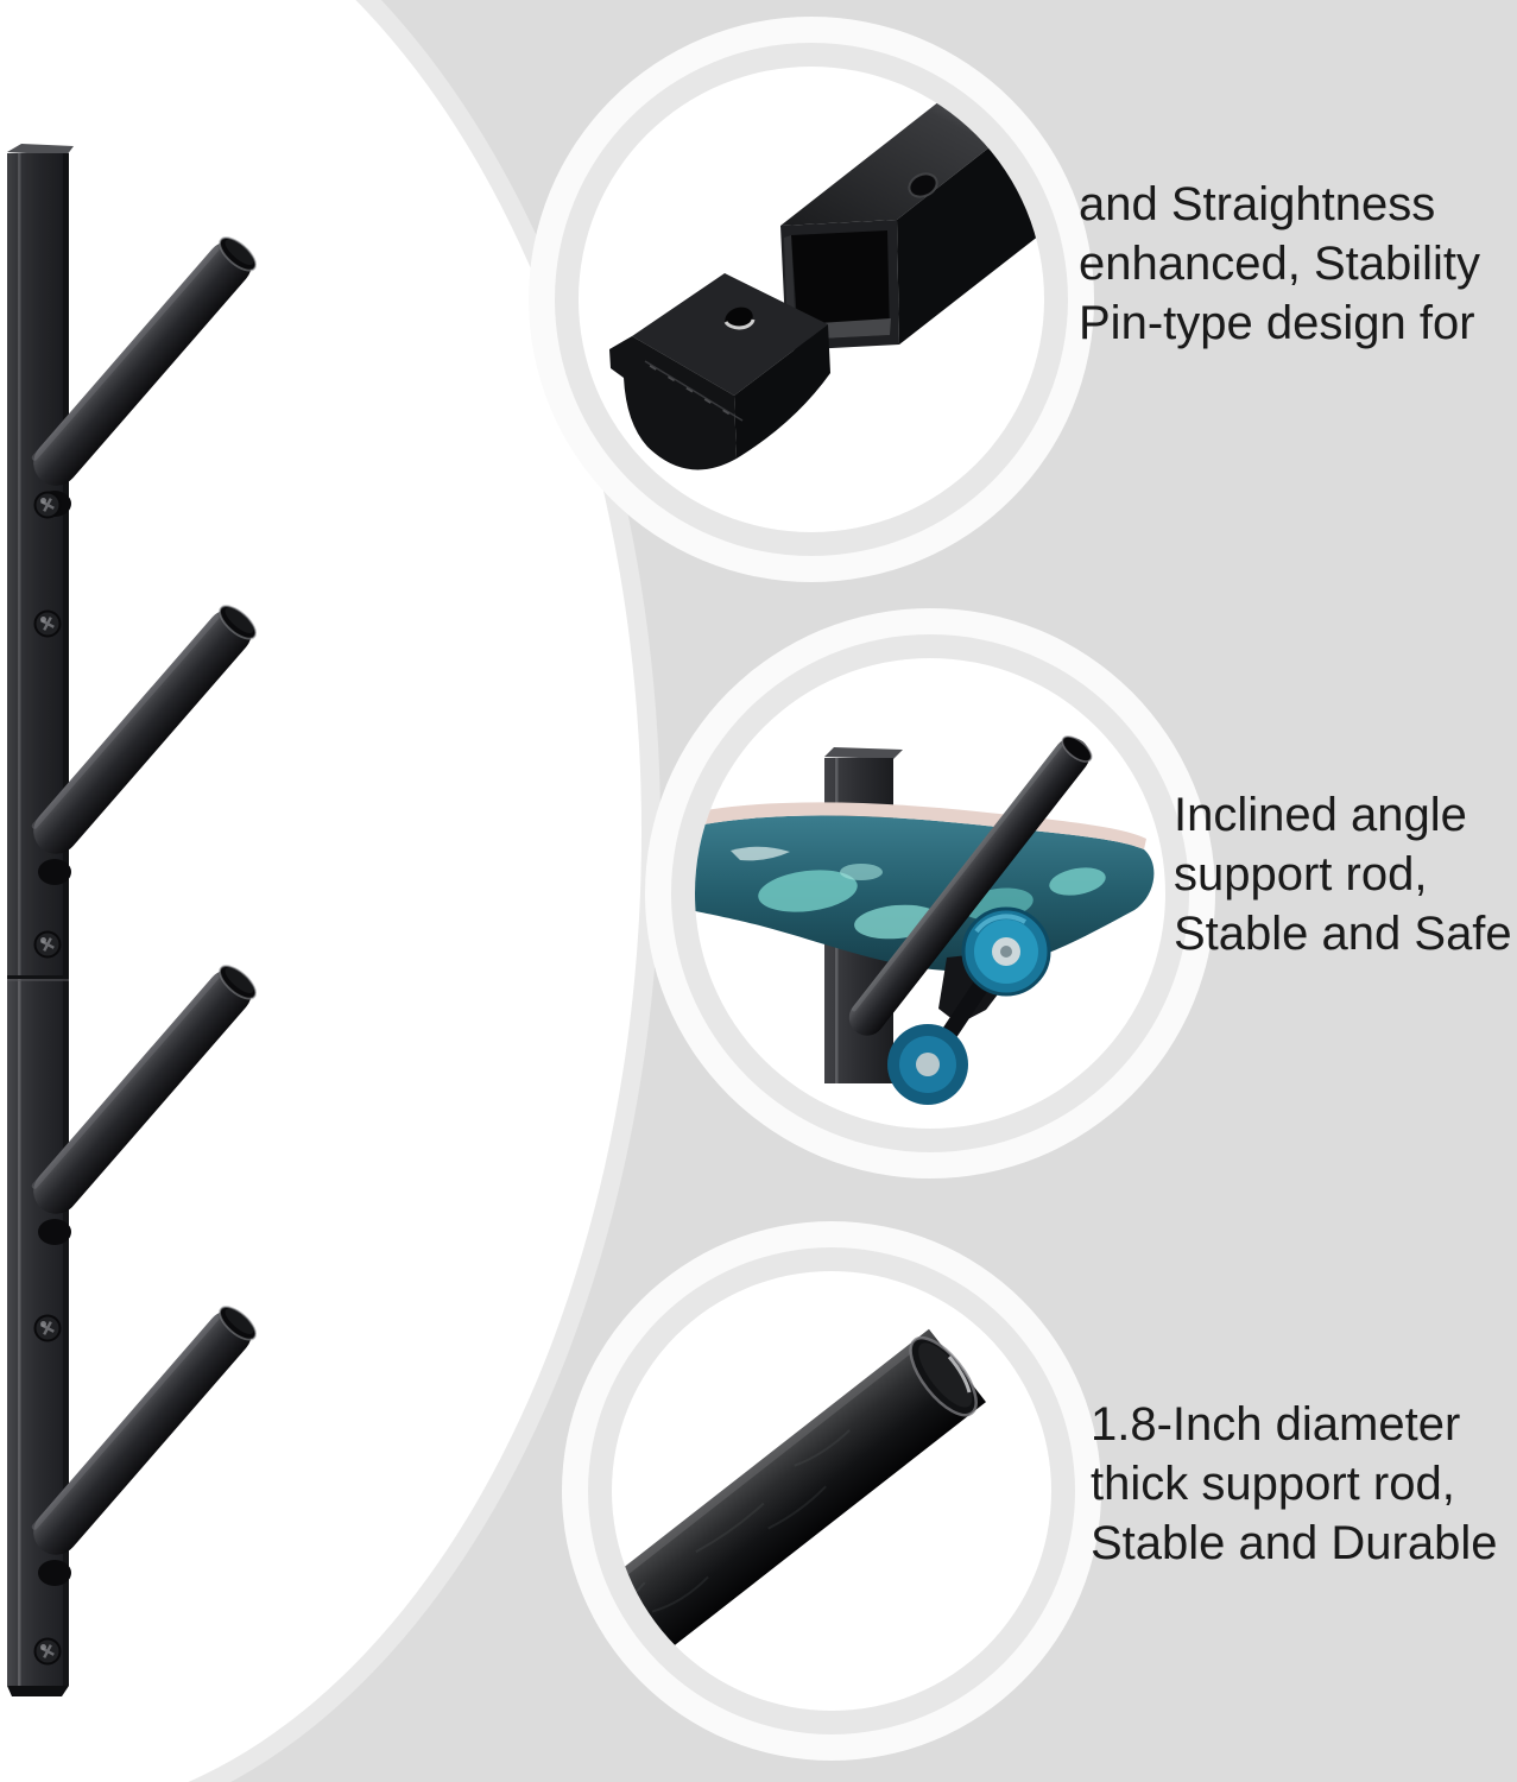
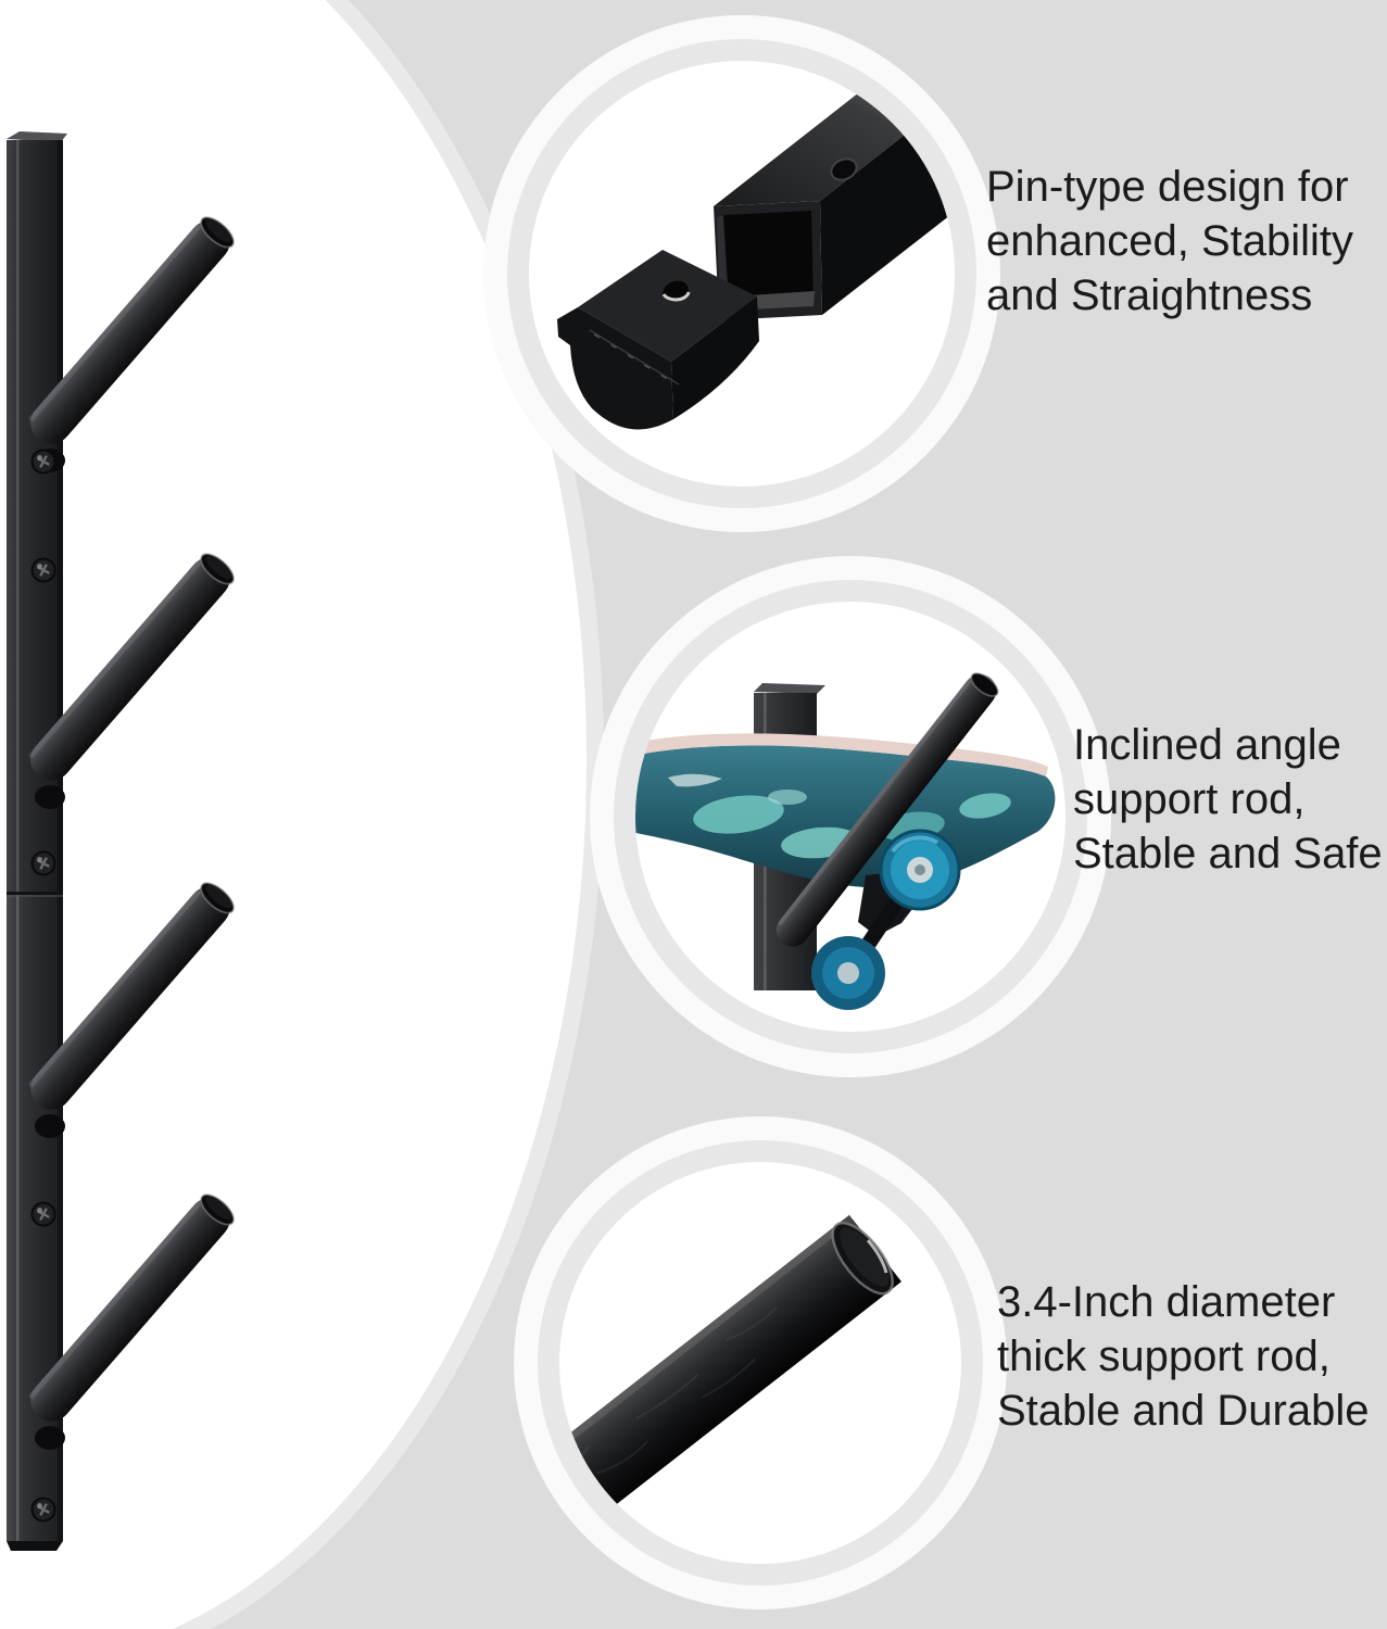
- and Straightness
+ Pin-type design for
  enhanced, Stability
- Pin-type design for
+ and Straightness
  Inclined angle
  support rod,
  Stable and Safe
- 1.8-Inch diameter
+ 3.4-Inch diameter
  thick support rod,
  Stable and Durable
